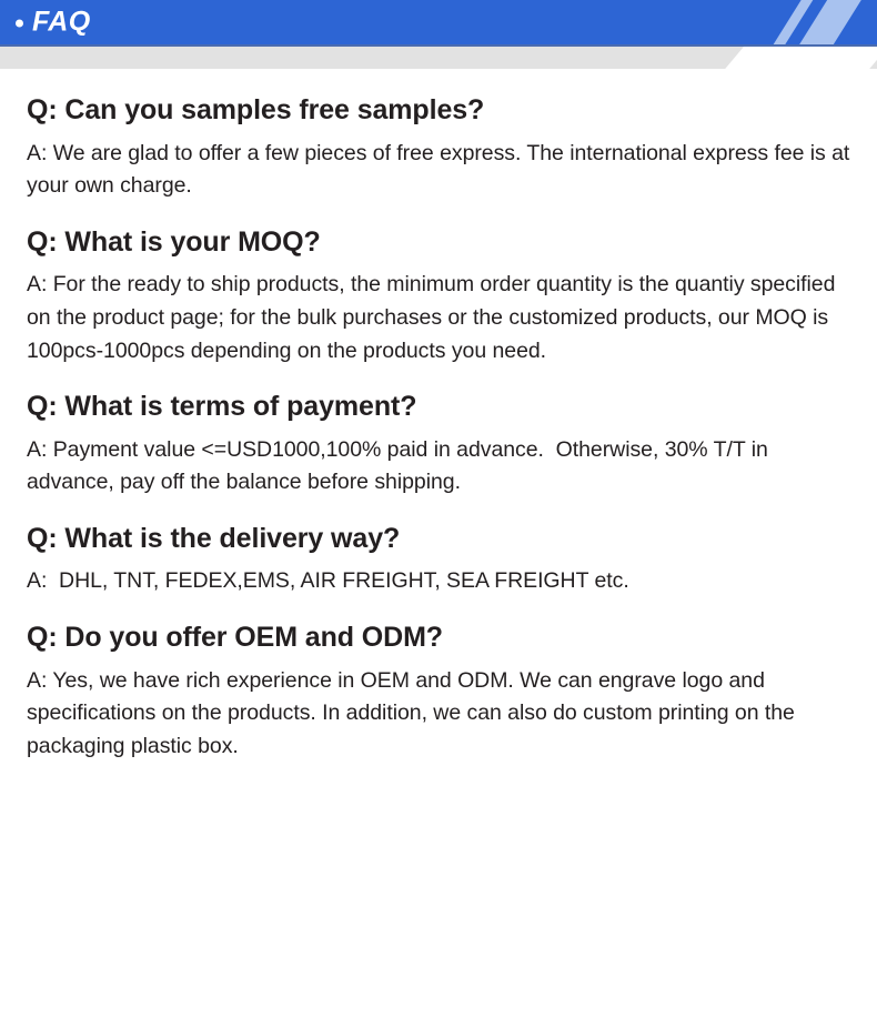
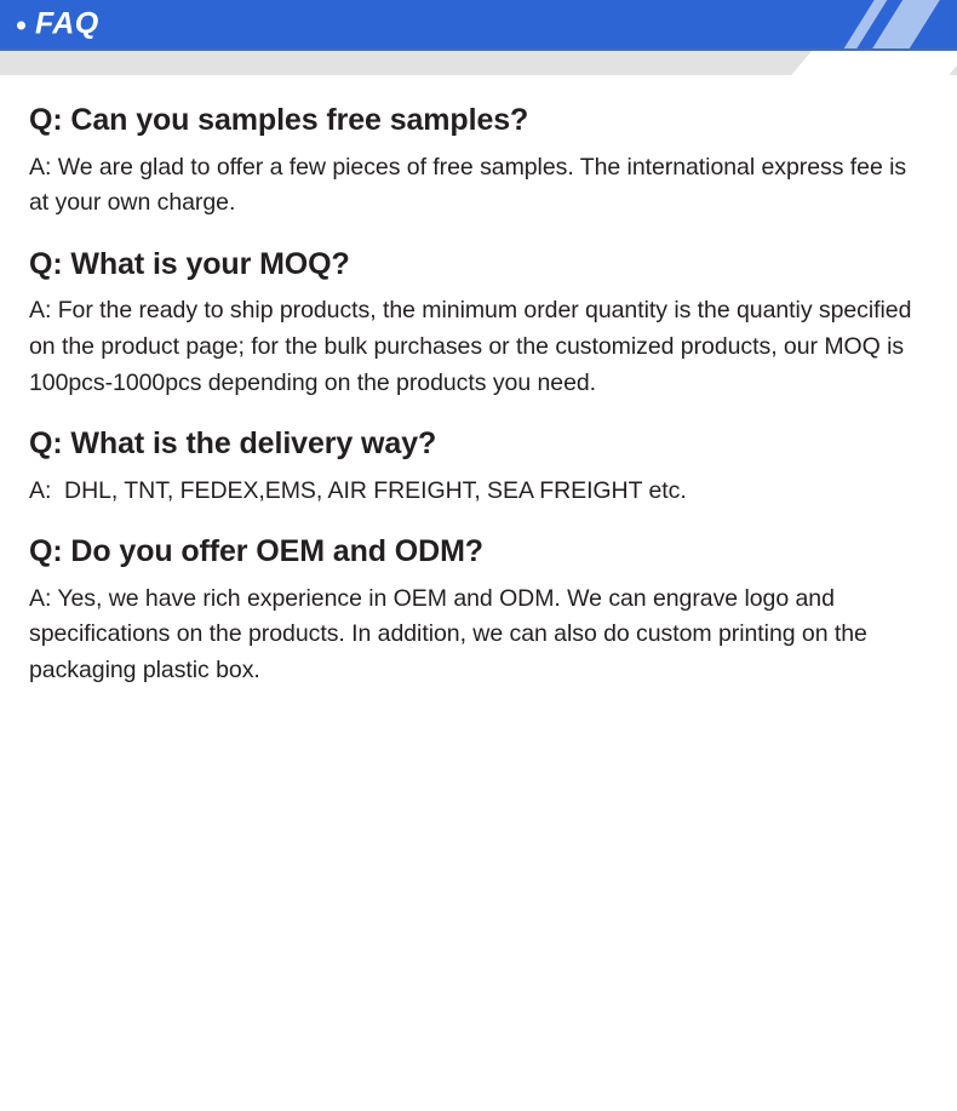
  FAQ
  Q: Can you samples free samples?
- A: We are glad to offer a few pieces of free express. The international express fee is at your own charge.
+ A: We are glad to offer a few pieces of free samples. The international express fee is at your own charge.
  Q: What is your MOQ?
  A: For the ready to ship products, the minimum order quantity is the quantiy specified on the product page; for the bulk purchases or the customized products, our MOQ is 100pcs-1000pcs depending on the products you need.
- Q: What is terms of payment?
- A: Payment value <=USD1000,100% paid in advance. Otherwise, 30% T/T in advance, pay off the balance before shipping.
  Q: What is the delivery way?
  A: DHL, TNT, FEDEX,EMS, AIR FREIGHT, SEA FREIGHT etc.
  Q: Do you offer OEM and ODM?
  A: Yes, we have rich experience in OEM and ODM. We can engrave logo and specifications on the products. In addition, we can also do custom printing on the packaging plastic box.
